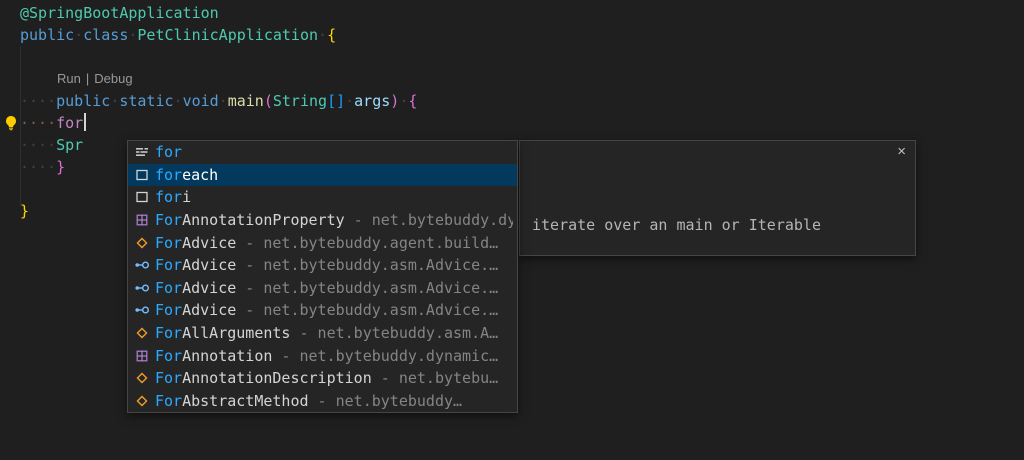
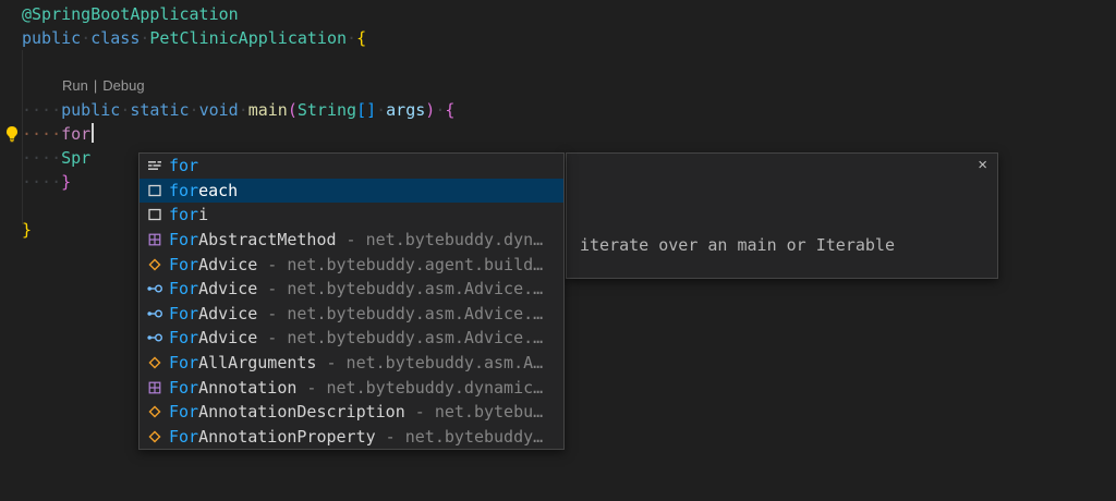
  @SpringBootApplication
  public·class·PetClinicApplication·{
  ····public·static·void·main(String[]·args)·{
  ····for
  ····Spr
  ····}
  }
  Run | Debug
  for
  foreach
  fori
- ForAnnotationProperty - net.bytebuddy.dy
+ ForAbstractMethod - net.bytebuddy.dyn…
  ForAdvice - net.bytebuddy.agent.build…
  ForAdvice - net.bytebuddy.asm.Advice.…
  ForAdvice - net.bytebuddy.asm.Advice.…
  ForAdvice - net.bytebuddy.asm.Advice.…
  ForAllArguments - net.bytebuddy.asm.A…
  ForAnnotation - net.bytebuddy.dynamic…
  ForAnnotationDescription - net.bytebu…
- ForAbstractMethod - net.bytebuddy…
+ ForAnnotationProperty - net.bytebuddy…
  ×
  iterate over an main or Iterable
